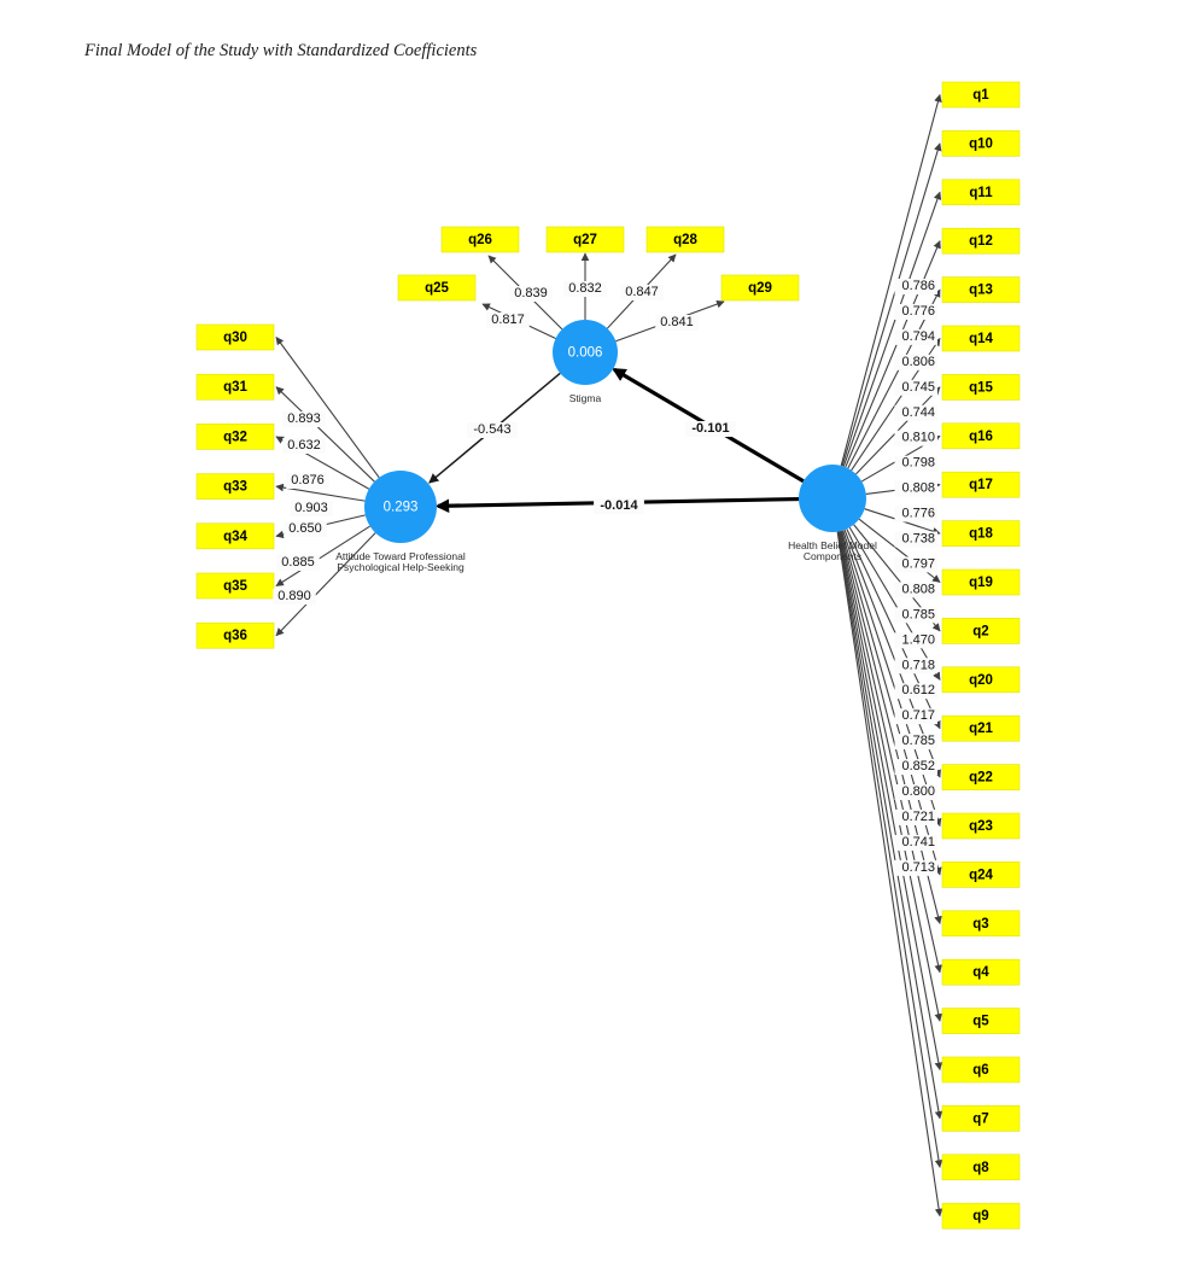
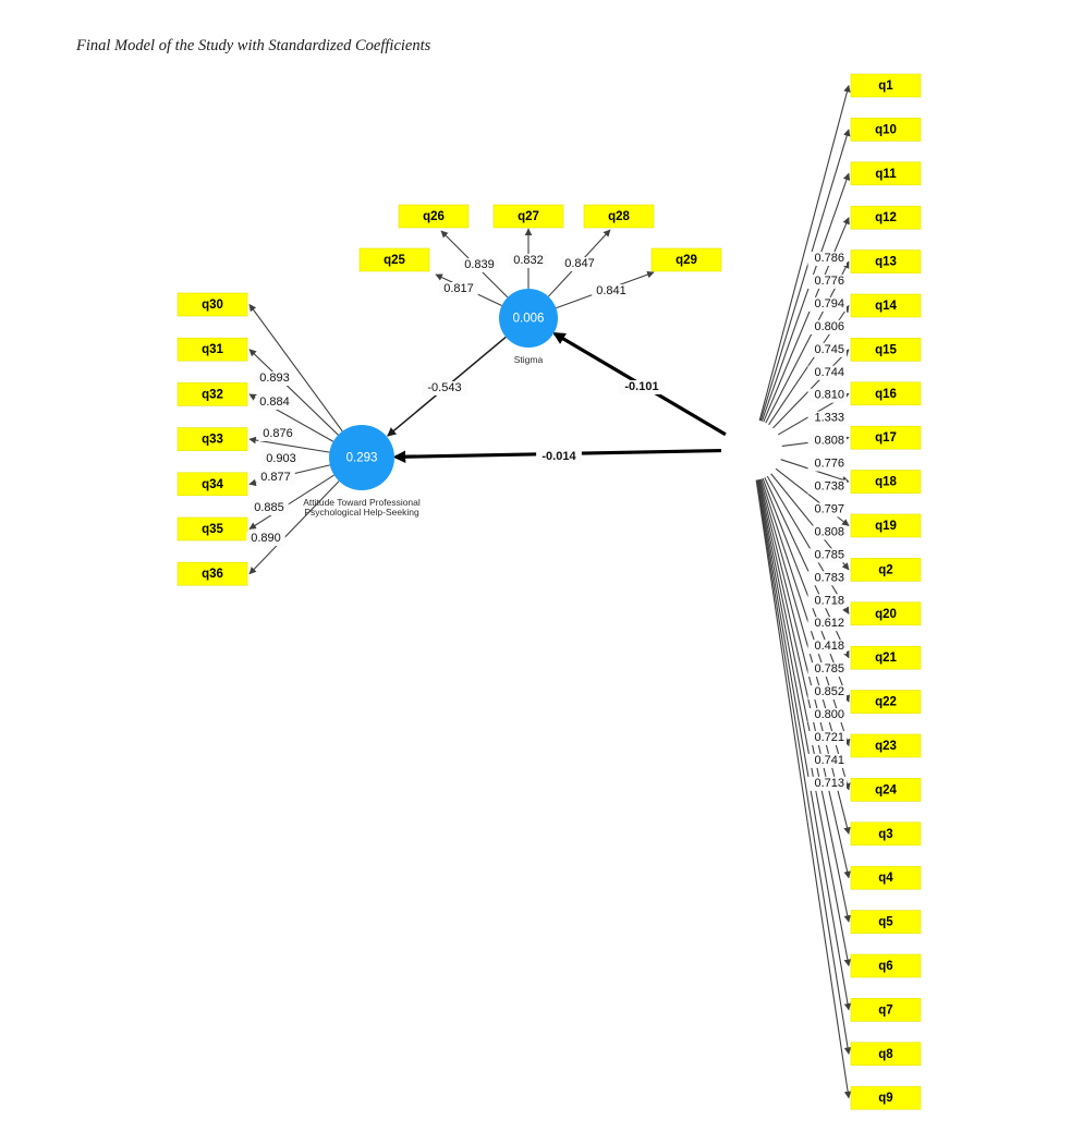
  Final Model of the Study with Standardized Coefficients
  q1
  q10
  q11
  q12
  q13
  q14
  q15
  q16
  q17
  q18
  q19
  q2
  q20
  q21
  q22
  q23
  q24
  q3
  q4
  q5
  q6
  q7
  q8
  q9
  q30
  q31
  q32
  q33
  q34
  q35
  q36
  q25
  q26
  q27
  q28
  q29
  0.293
  Attitude Toward Professional
  Psychological Help-Seeking
  0.006
  Stigma
- Health Belief Model
- Components
  0.786
  0.776
  0.794
  0.806
  0.745
  0.744
  0.810
- 0.798
+ 1.333
  0.808
  0.776
  0.738
  0.797
  0.808
  0.785
- 1.470
+ 0.783
  0.718
  0.612
- 0.717
+ 0.418
  0.785
  0.852
  0.800
  0.721
  0.741
  0.713
  0.893
- 0.632
+ 0.884
  0.876
  0.903
- 0.650
+ 0.877
  0.885
  0.890
  0.817
  0.839
  0.832
  0.847
  0.841
  -0.543
  -0.101
  -0.014
